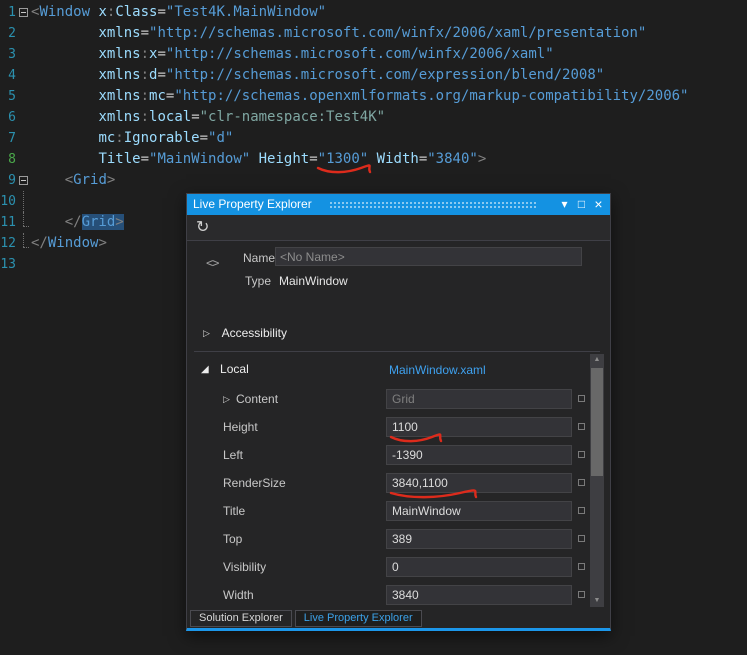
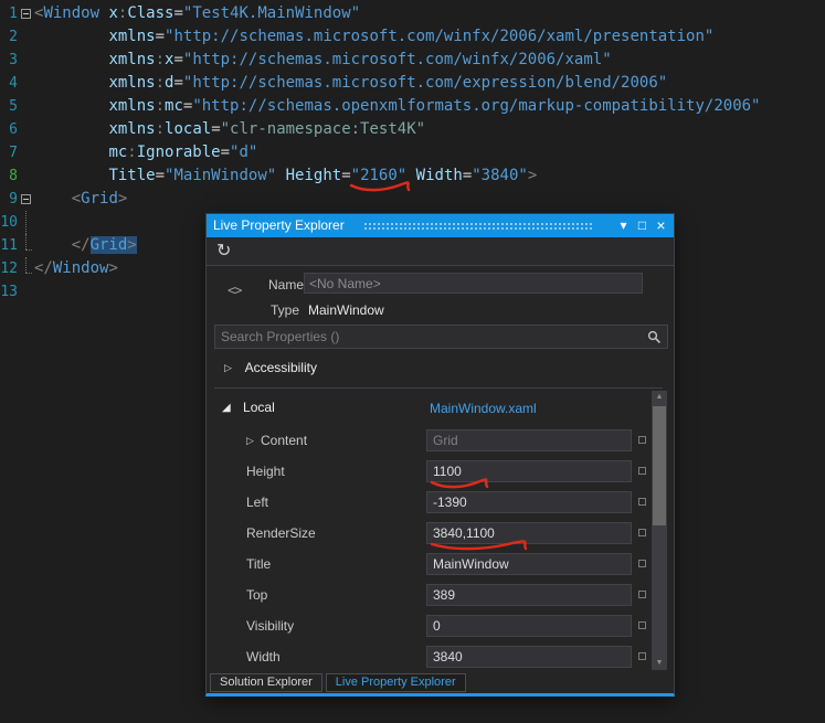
  1
  <Window x:Class="Test4K.MainWindow"
  2
  xmlns="http://schemas.microsoft.com/winfx/2006/xaml/presentation"
  3
  xmlns:x="http://schemas.microsoft.com/winfx/2006/xaml"
  4
- xmlns:d="http://schemas.microsoft.com/expression/blend/2008"
+ xmlns:d="http://schemas.microsoft.com/expression/blend/2006"
  5
  xmlns:mc="http://schemas.openxmlformats.org/markup-compatibility/2006"
  6
  xmlns:local="clr-namespace:Test4K"
  7
  mc:Ignorable="d"
  8
- Title="MainWindow" Height="1300" Width="3840">
+ Title="MainWindow" Height="2160" Width="3840">
  9
  <Grid>
  10
  11
  </Grid>
  12
  </Window>
  13
  Live Property Explorer
  ▾
  □
  ×
  ↻
  <>
  Name
  <No Name>
  Type
  MainWindow
+ Search Properties ()
  ▷ Accessibility
  ◢ Local
  MainWindow.xaml
  ▷
  Content
  Grid
  Height
  1100
  Left
  -1390
  RenderSize
  3840,1100
  Title
  MainWindow
  Top
  389
  Visibility
  0
  Width
  3840
  Solution Explorer
  Live Property Explorer
